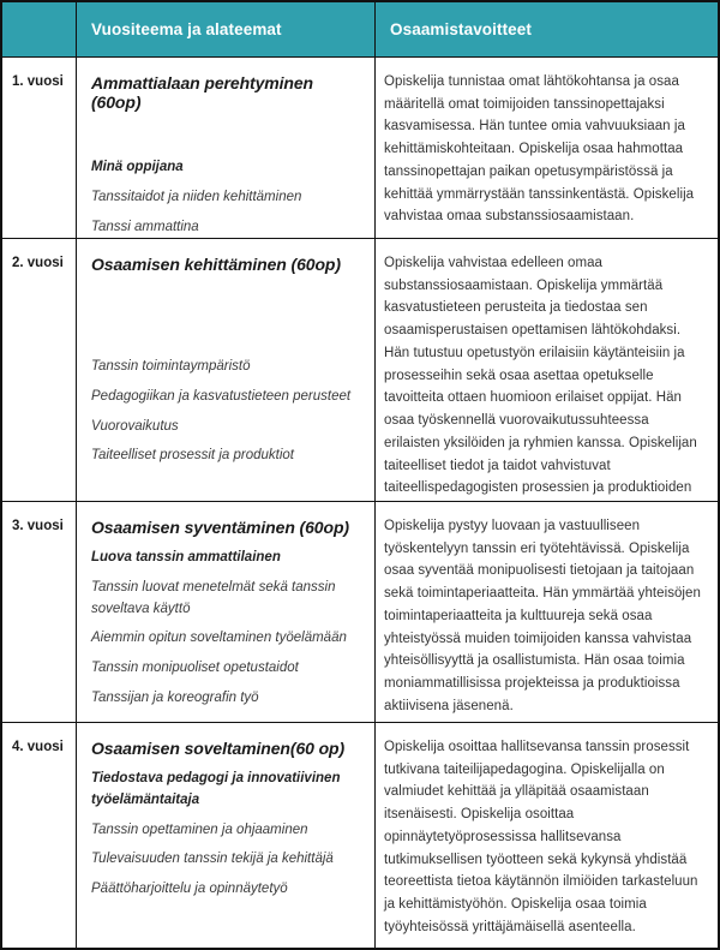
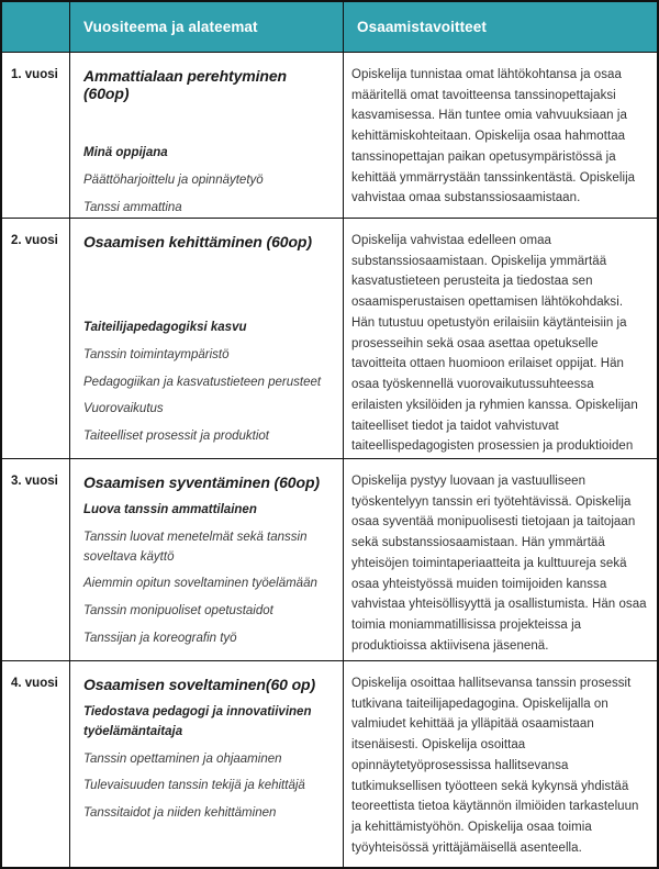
  Vuositeema ja alateemat
  Osaamistavoitteet
  1. vuosi
  Ammattialaan perehtyminen (60op)
  Minä oppijana
- Tanssitaidot ja niiden kehittäminen
+ Päättöharjoittelu ja opinnäytetyö
  Tanssi ammattina
- Opiskelija tunnistaa omat lähtökohtansa ja osaa määritellä omat toimijoiden tanssinopettajaksi kasvamisessa. Hän tuntee omia vahvuuksiaan ja kehittämiskohteitaan. Opiskelija osaa hahmottaa tanssinopettajan paikan opetusympäristössä ja kehittää ymmärrystään tanssinkentästä. Opiskelija vahvistaa omaa substanssiosaamistaan.
+ Opiskelija tunnistaa omat lähtökohtansa ja osaa määritellä omat tavoitteensa tanssinopettajaksi kasvamisessa. Hän tuntee omia vahvuuksiaan ja kehittämiskohteitaan. Opiskelija osaa hahmottaa tanssinopettajan paikan opetusympäristössä ja kehittää ymmärrystään tanssinkentästä. Opiskelija vahvistaa omaa substanssiosaamistaan.
  2. vuosi
  Osaamisen kehittäminen (60op)
+ Taiteilijapedagogiksi kasvu
  Tanssin toimintaympäristö
  Pedagogiikan ja kasvatustieteen perusteet
  Vuorovaikutus
  Taiteelliset prosessit ja produktiot
  Opiskelija vahvistaa edelleen omaa substanssiosaamistaan. Opiskelija ymmärtää kasvatustieteen perusteita ja tiedostaa sen osaamisperustaisen opettamisen lähtökohdaksi. Hän tutustuu opetustyön erilaisiin käytänteisiin ja prosesseihin sekä osaa asettaa opetukselle tavoitteita ottaen huomioon erilaiset oppijat. Hän osaa työskennellä vuorovaikutussuhteessa erilaisten yksilöiden ja ryhmien kanssa. Opiskelijan taiteelliset tiedot ja taidot vahvistuvat taiteellispedagogisten prosessien ja produktioiden
  3. vuosi
  Osaamisen syventäminen (60op)
  Luova tanssin ammattilainen
  Tanssin luovat menetelmät sekä tanssin soveltava käyttö
  Aiemmin opitun soveltaminen työelämään
  Tanssin monipuoliset opetustaidot
  Tanssijan ja koreografin työ
- Opiskelija pystyy luovaan ja vastuulliseen työskentelyyn tanssin eri työtehtävissä. Opiskelija osaa syventää monipuolisesti tietojaan ja taitojaan sekä toimintaperiaatteita. Hän ymmärtää yhteisöjen toimintaperiaatteita ja kulttuureja sekä osaa yhteistyössä muiden toimijoiden kanssa vahvistaa yhteisöllisyyttä ja osallistumista. Hän osaa toimia moniammatillisissa projekteissa ja produktioissa aktiivisena jäsenenä.
+ Opiskelija pystyy luovaan ja vastuulliseen työskentelyyn tanssin eri työtehtävissä. Opiskelija osaa syventää monipuolisesti tietojaan ja taitojaan sekä substanssiosaamistaan. Hän ymmärtää yhteisöjen toimintaperiaatteita ja kulttuureja sekä osaa yhteistyössä muiden toimijoiden kanssa vahvistaa yhteisöllisyyttä ja osallistumista. Hän osaa toimia moniammatillisissa projekteissa ja produktioissa aktiivisena jäsenenä.
  4. vuosi
  Osaamisen soveltaminen(60 op)
  Tiedostava pedagogi ja innovatiivinen työelämäntaitaja
  Tanssin opettaminen ja ohjaaminen
  Tulevaisuuden tanssin tekijä ja kehittäjä
- Päättöharjoittelu ja opinnäytetyö
+ Tanssitaidot ja niiden kehittäminen
  Opiskelija osoittaa hallitsevansa tanssin prosessit tutkivana taiteilijapedagogina. Opiskelijalla on valmiudet kehittää ja ylläpitää osaamistaan itsenäisesti. Opiskelija osoittaa opinnäytetyöprosessissa hallitsevansa tutkimuksellisen työotteen sekä kykynsä yhdistää teoreettista tietoa käytännön ilmiöiden tarkasteluun ja kehittämistyöhön. Opiskelija osaa toimia työyhteisössä yrittäjämäisellä asenteella.
